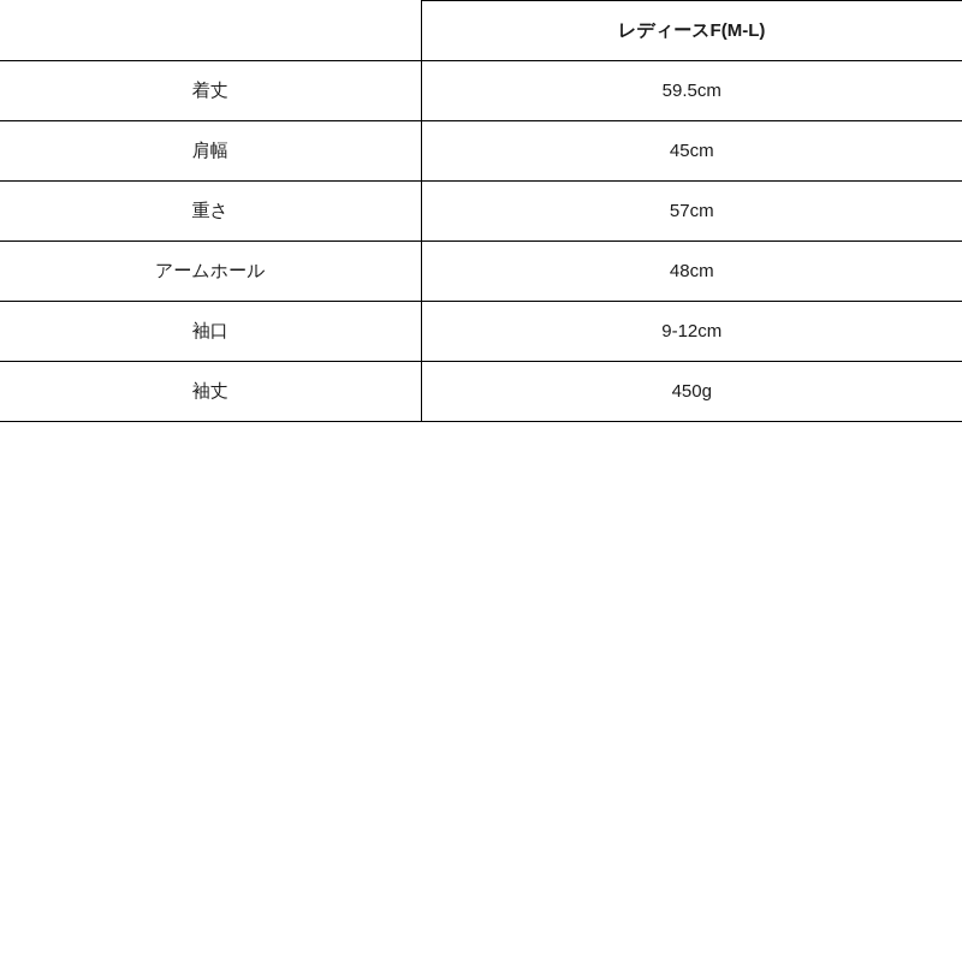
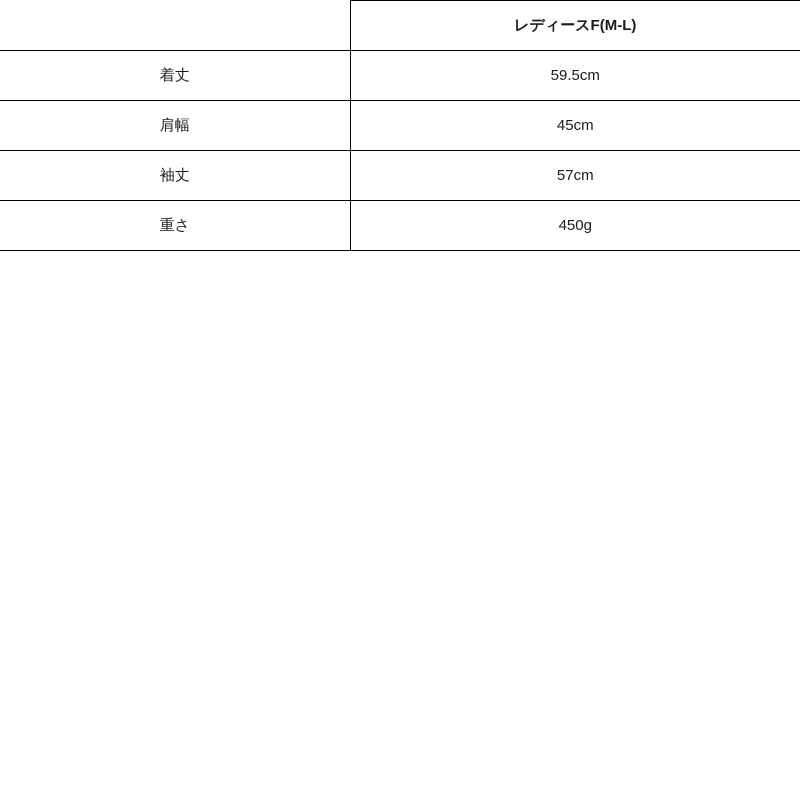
  	レディースF(M-L)
  着丈	59.5cm
  肩幅	45cm
- 重さ	57cm
+ 袖丈	57cm
- アームホール	48cm
- 袖口	9-12cm
- 袖丈	450g
+ 重さ	450g
